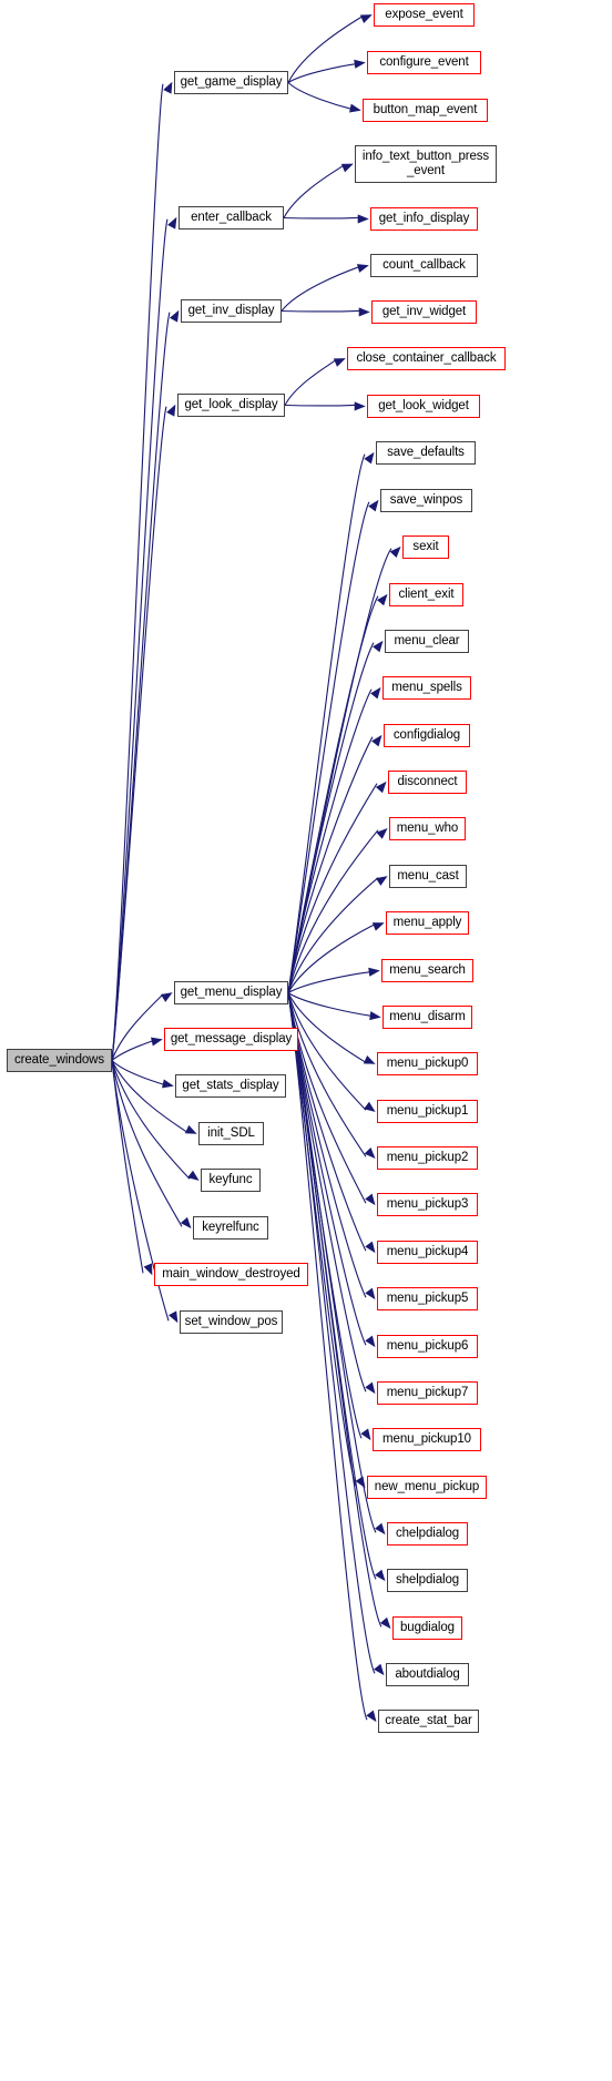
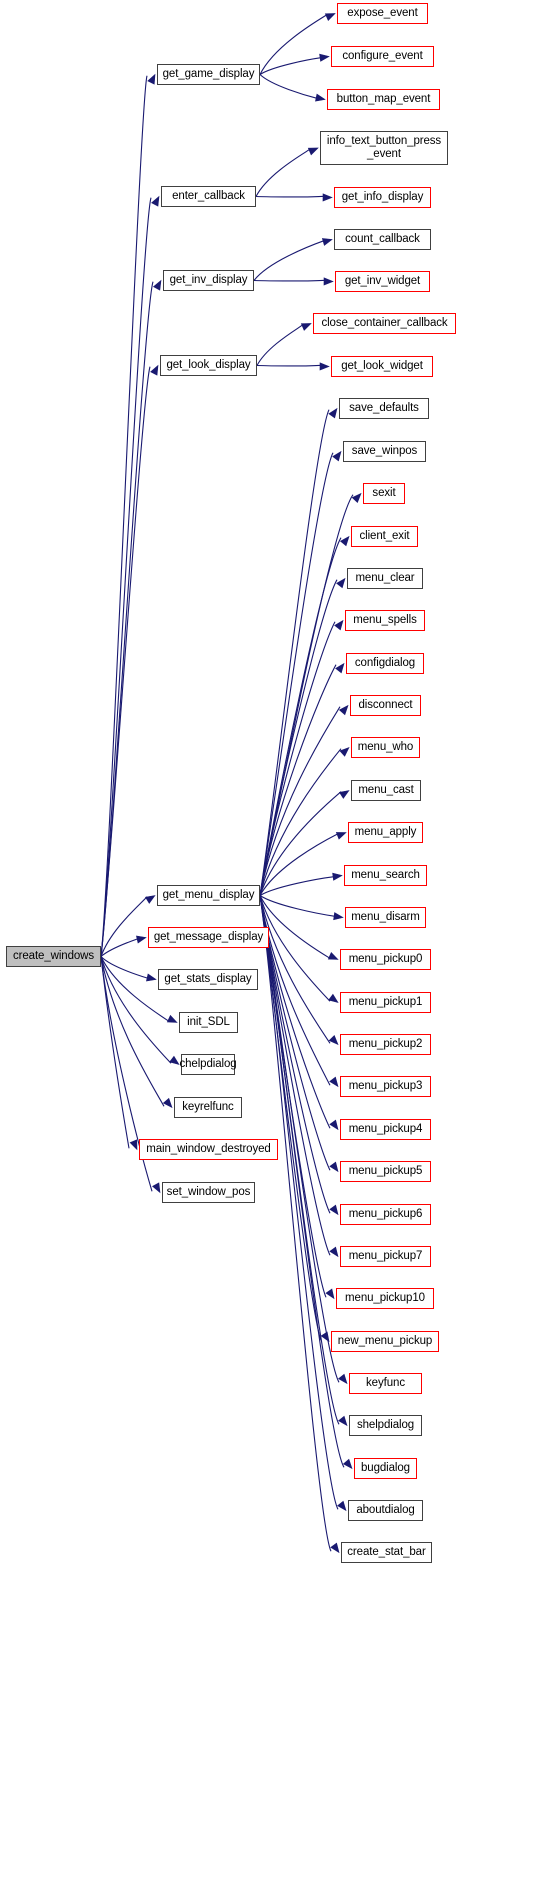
  create_windows
  get_game_display
  enter_callback
  get_inv_display
  get_look_display
  get_menu_display
  get_message_display
  get_stats_display
  init_SDL
- keyfunc
+ chelpdialog
  keyrelfunc
  main_window_destroyed
  set_window_pos
  expose_event
  configure_event
  button_map_event
  info_text_button_press
  _event
  get_info_display
  count_callback
  get_inv_widget
  close_container_callback
  get_look_widget
  save_defaults
  save_winpos
  sexit
  client_exit
  menu_clear
  menu_spells
  configdialog
  disconnect
  menu_who
  menu_cast
  menu_apply
  menu_search
  menu_disarm
  menu_pickup0
  menu_pickup1
  menu_pickup2
  menu_pickup3
  menu_pickup4
  menu_pickup5
  menu_pickup6
  menu_pickup7
  menu_pickup10
  new_menu_pickup
- chelpdialog
+ keyfunc
  shelpdialog
  bugdialog
  aboutdialog
  create_stat_bar
